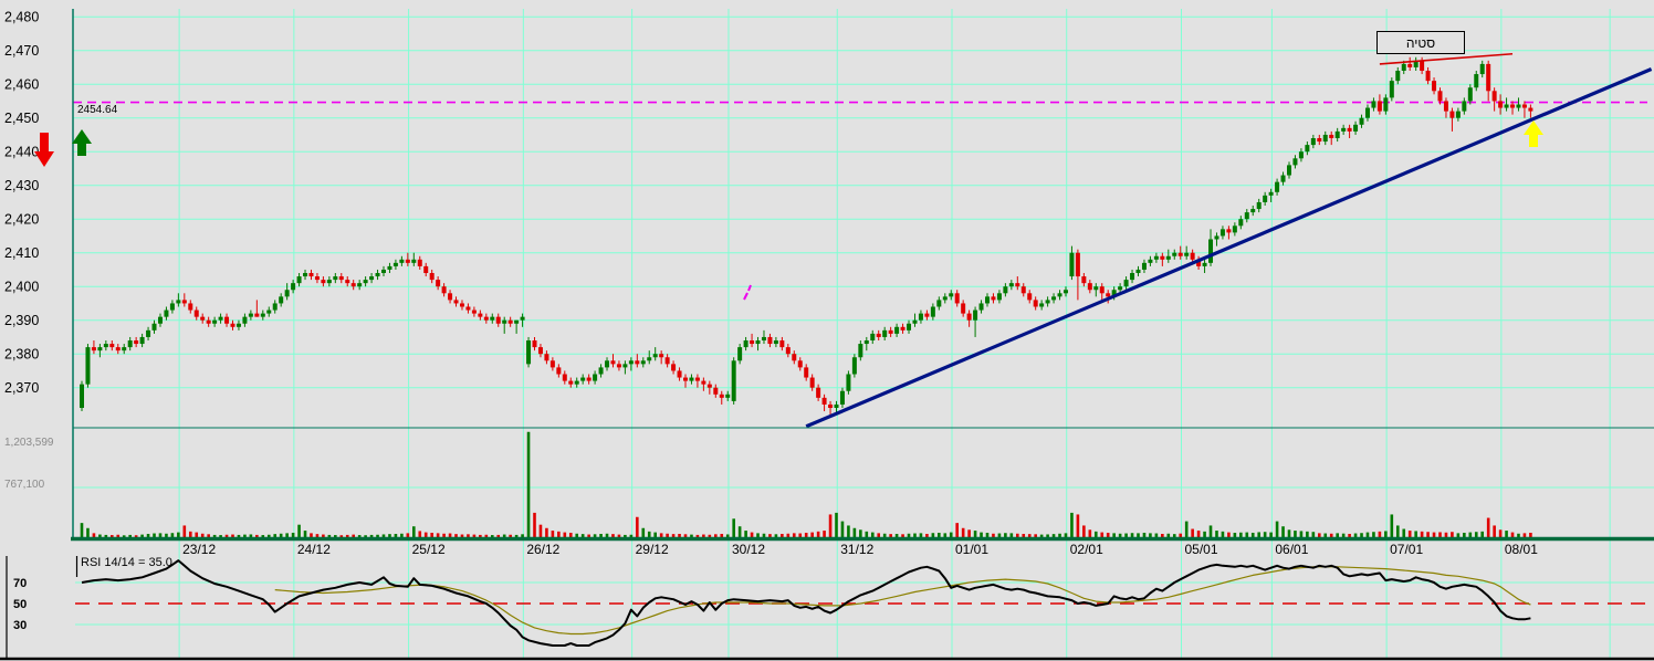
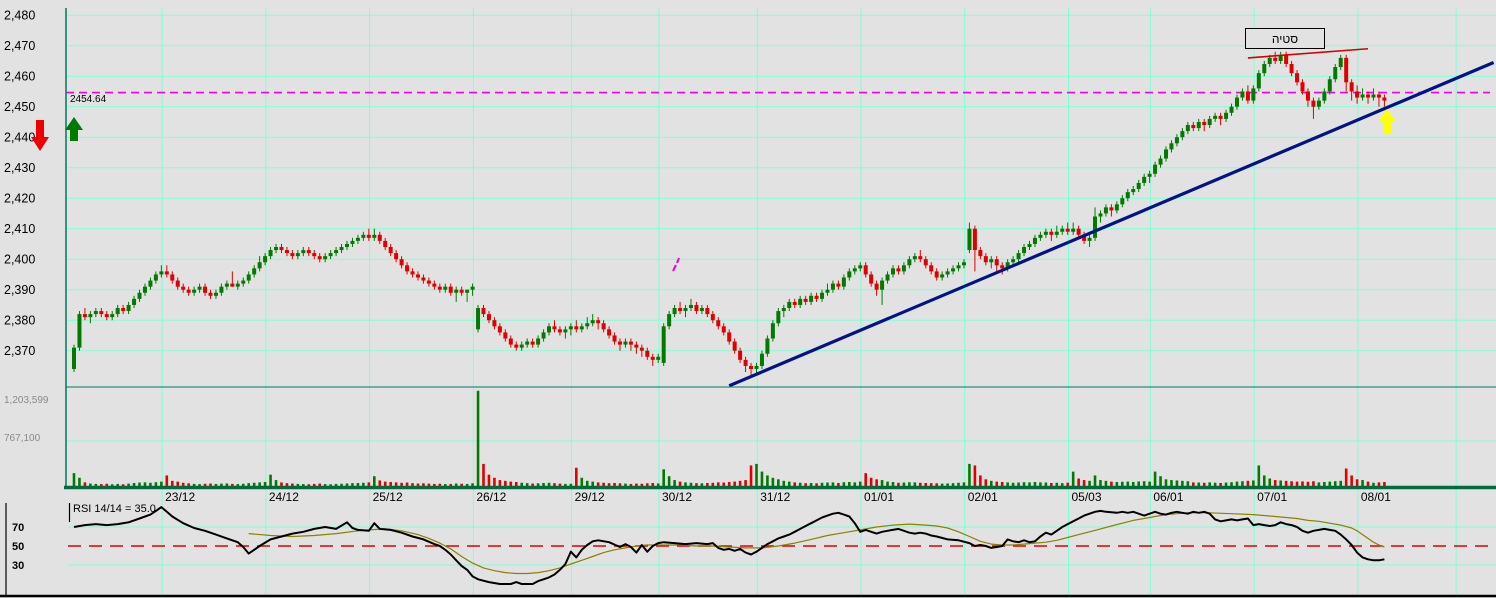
  2,480
  2,470
  2,460
  2,450
  2,44
  2,430
  2,420
  2,410
  2,400
  2,390
  2,380
  2,370
  23/12
  24/12
  25/12
  26/12
  29/12
  30/12
  31/12
  01/01
  02/01
- 05/01
+ 05/03
  06/01
  07/01
  08/01
  70
  50
  30
  2454.64
  1,203,599
  767,100
  RSI 14/14 = 35.0
  סטיה
